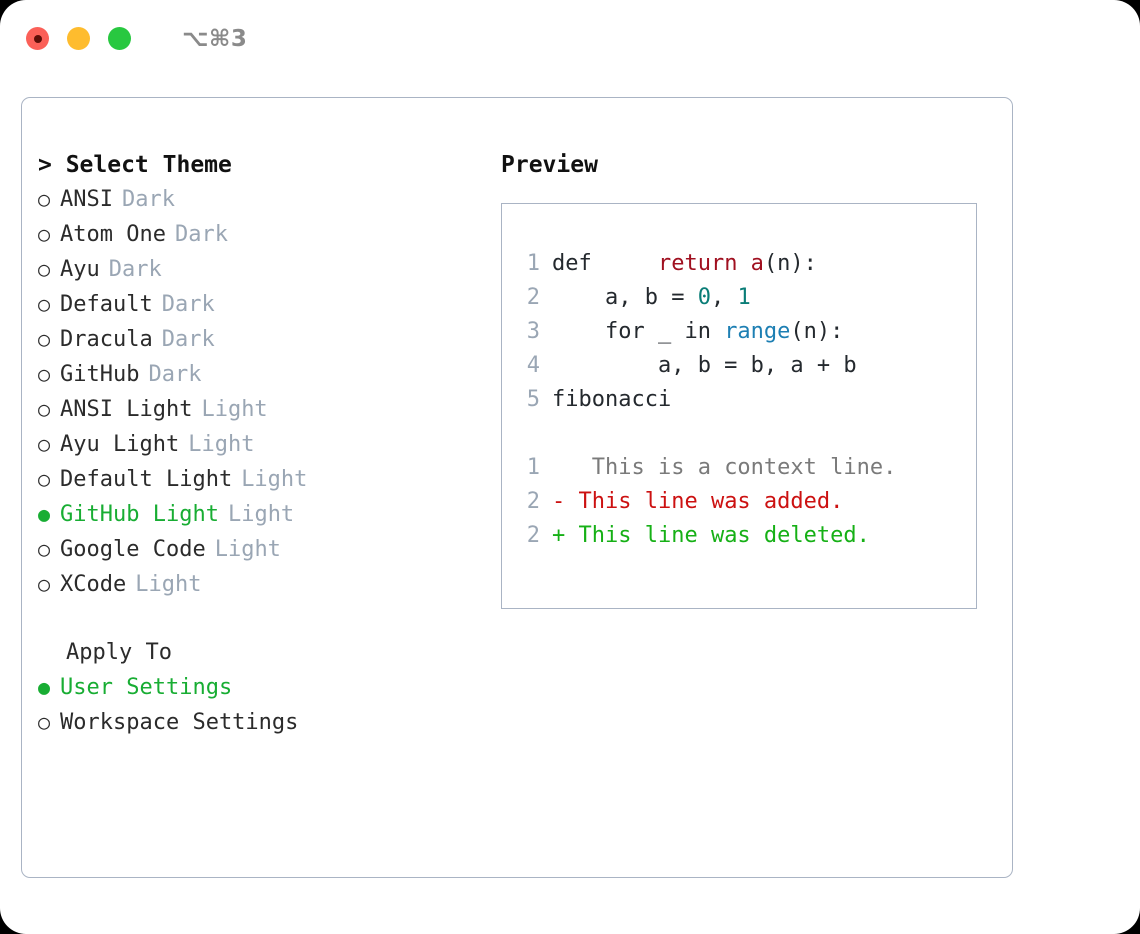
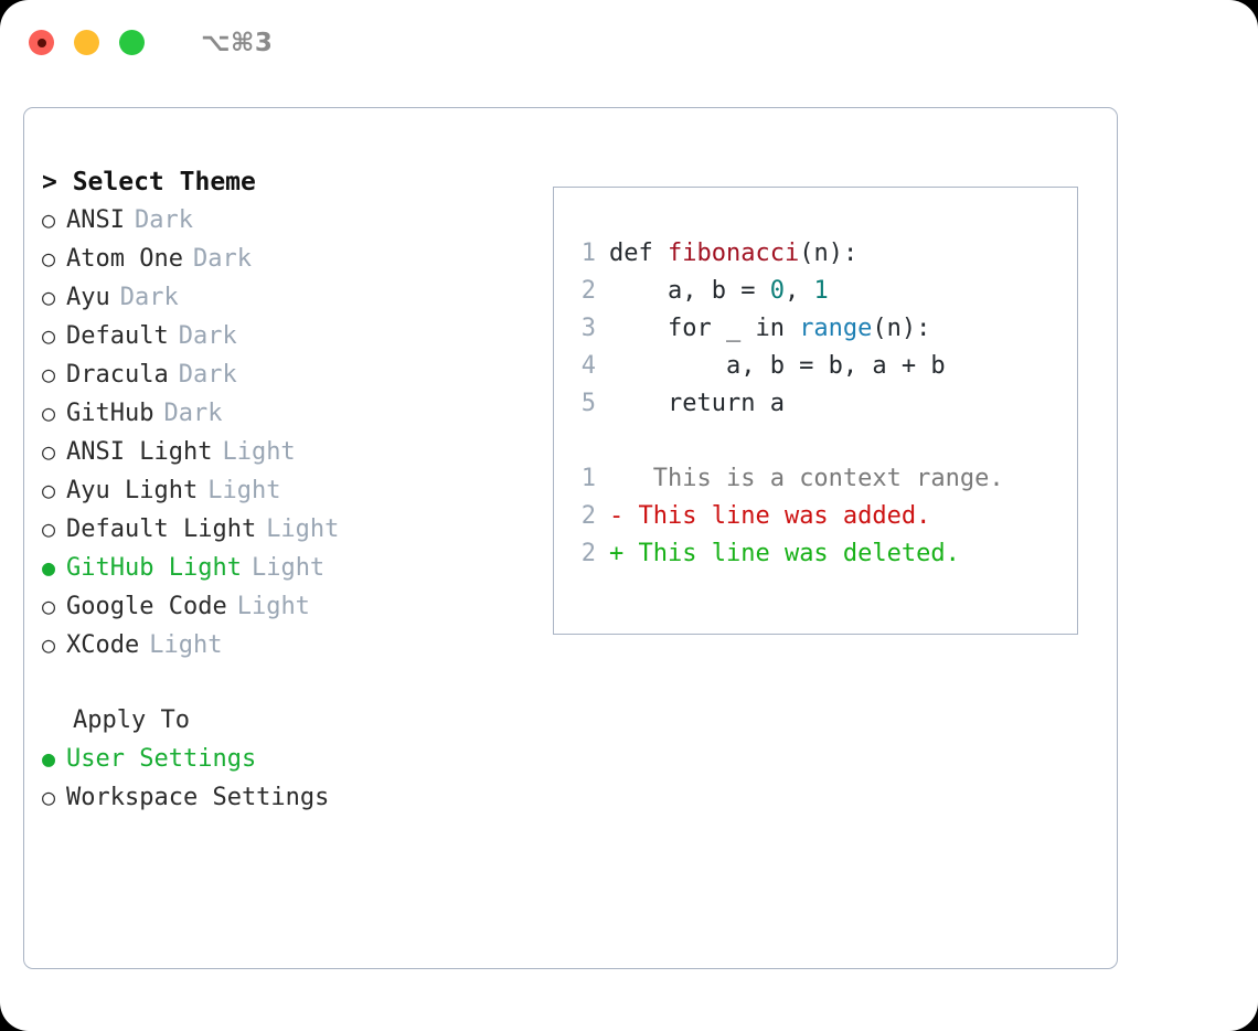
  ⌥⌘3
  > Select Theme
  ○
  ANSI
  Dark
  ○
  Atom One
  Dark
  ○
  Ayu
  Dark
  ○
  Default
  Dark
  ○
  Dracula
  Dark
  ○
  GitHub
  Dark
  ○
  ANSI Light
  Light
  ○
  Ayu Light
  Light
  ○
  Default Light
  Light
  ●
  GitHub Light
  Light
  ○
  Google Code
  Light
  ○
  XCode
  Light
  Apply To
  ●
  User Settings
  ○
  Workspace Settings
- Preview
  1
  def
- return a
+ fibonacci
  (n):
  2
  a, b =
  0
  ,
  1
  3
  for _ in
  range
  (n):
  4
  a, b = b, a + b
  5
- fibonacci
+ return a
  1
- This is a context line.
+ This is a context range.
  2
  -
  This line was added.
  2
  +
  This line was deleted.
